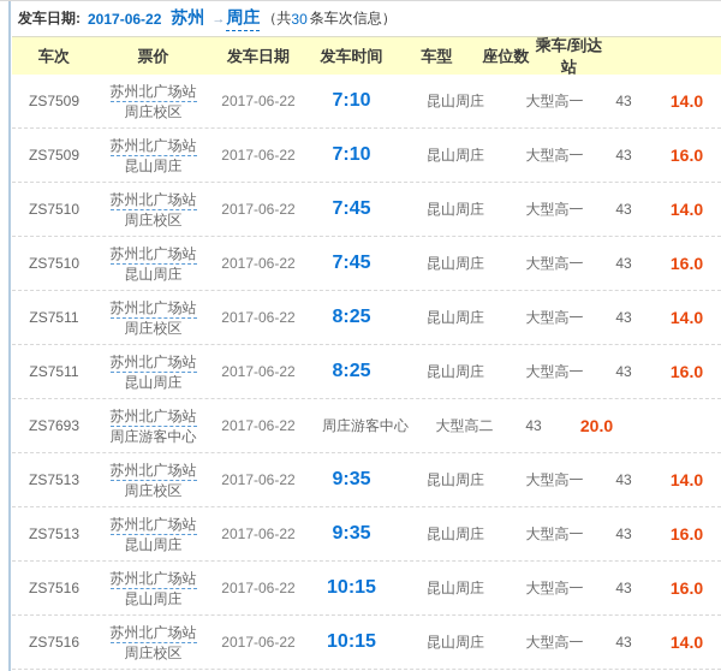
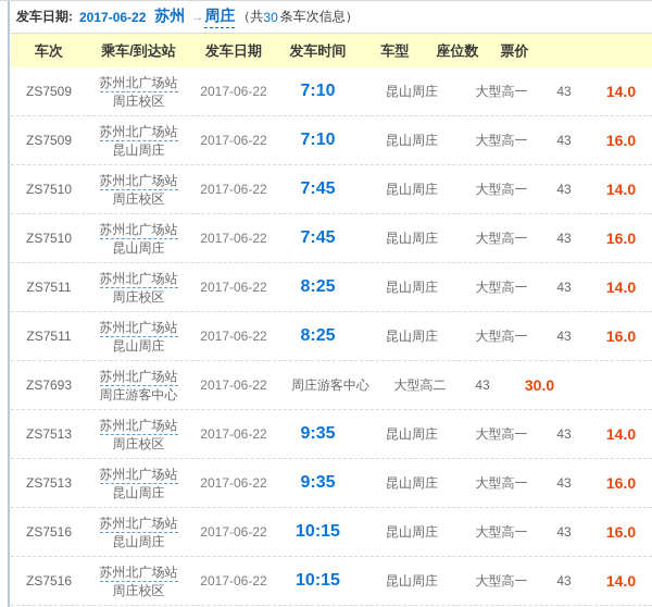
  发车日期:
  2017-06-22
  苏州
  →
  周庄
  （共
  30
  条车次信息）
  车次
- 票价
+ 乘车/到达站
  发车日期
  发车时间
  车型
  座位数
- 乘车/到达站
+ 票价
  ZS7509
  苏州北广场站
  周庄校区
  2017-06-22
  7:10
  昆山周庄
  大型高一
  43
  14.0
  ZS7509
  苏州北广场站
  昆山周庄
  2017-06-22
  7:10
  昆山周庄
  大型高一
  43
  16.0
  ZS7510
  苏州北广场站
  周庄校区
  2017-06-22
  7:45
  昆山周庄
  大型高一
  43
  14.0
  ZS7510
  苏州北广场站
  昆山周庄
  2017-06-22
  7:45
  昆山周庄
  大型高一
  43
  16.0
  ZS7511
  苏州北广场站
  周庄校区
  2017-06-22
  8:25
  昆山周庄
  大型高一
  43
  14.0
  ZS7511
  苏州北广场站
  昆山周庄
  2017-06-22
  8:25
  昆山周庄
  大型高一
  43
  16.0
  ZS7693
  苏州北广场站
  周庄游客中心
  2017-06-22
  周庄游客中心
  大型高二
  43
- 20.0
+ 30.0
  ZS7513
  苏州北广场站
  周庄校区
  2017-06-22
  9:35
  昆山周庄
  大型高一
  43
  14.0
  ZS7513
  苏州北广场站
  昆山周庄
  2017-06-22
  9:35
  昆山周庄
  大型高一
  43
  16.0
  ZS7516
  苏州北广场站
  昆山周庄
  2017-06-22
  10:15
  昆山周庄
  大型高一
  43
  16.0
  ZS7516
  苏州北广场站
  周庄校区
  2017-06-22
  10:15
  昆山周庄
  大型高一
  43
  14.0
